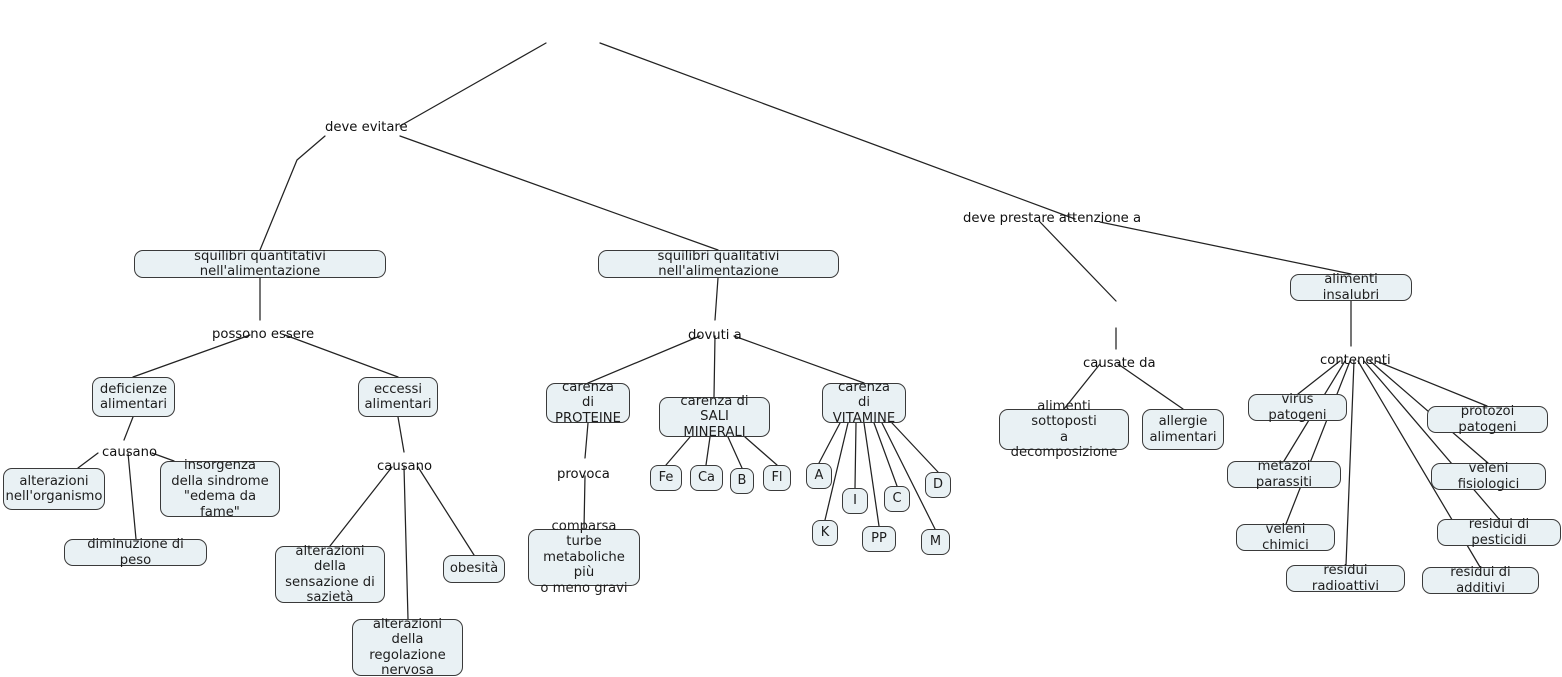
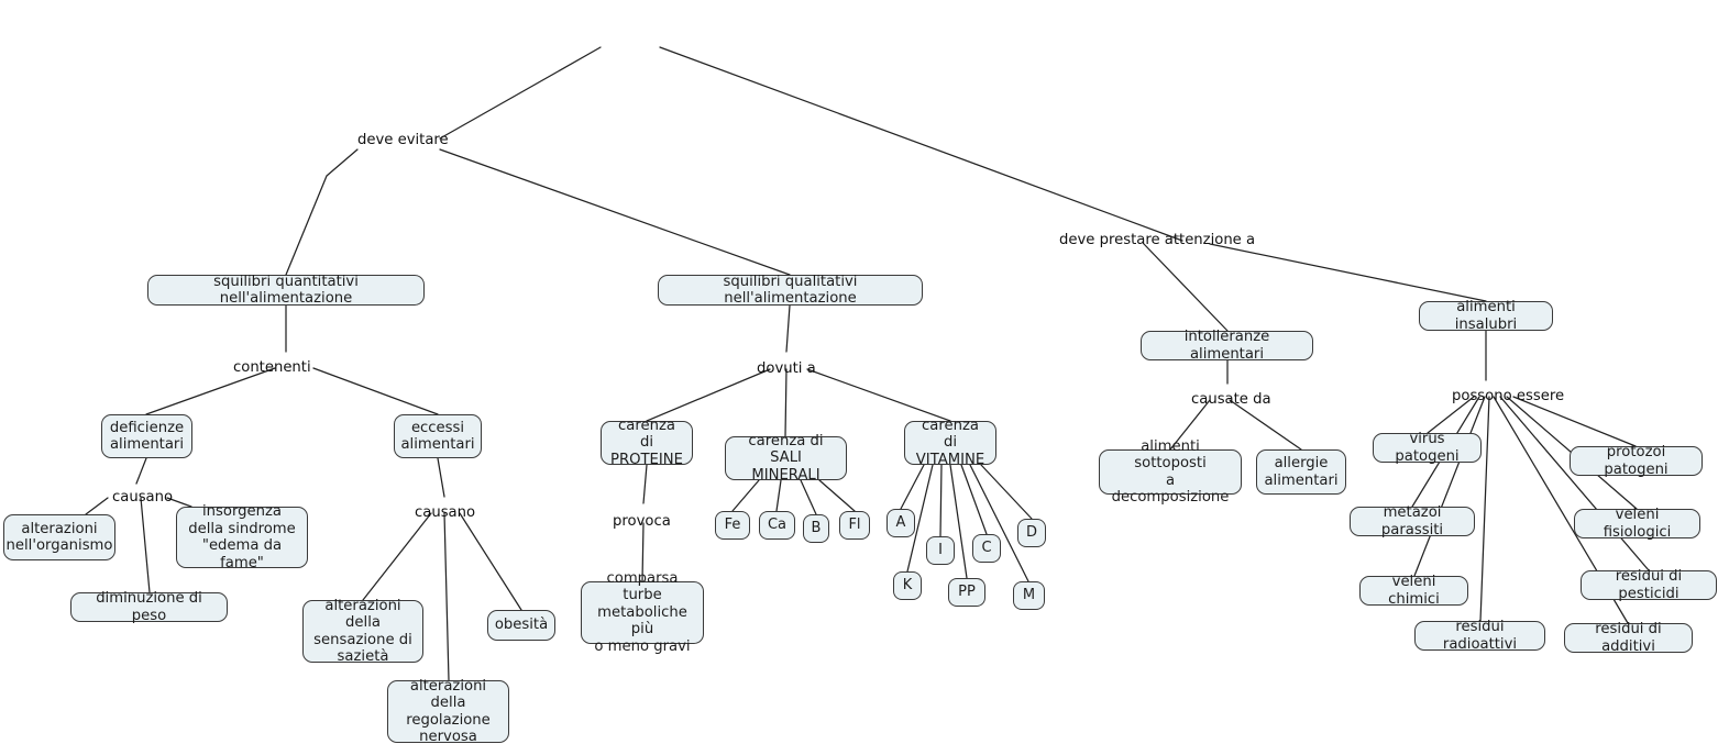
  squilibri quantitativi nell'alimentazione
  squilibri qualitativi nell'alimentazione
+ intolleranze alimentari
  alimenti insalubri
  deficienze
  alimentari
  eccessi
  alimentari
  alterazioni
  nell'organismo
  diminuzione di peso
  insorgenza
  della sindrome
  "edema da fame"
  alterazioni della
  sensazione di
  sazietà
  alterazioni della
  regolazione
  nervosa
  obesità
  carenza di
  PROTEINE
  carenza di
  SALI MINERALI
  carenza di
  VITAMINE
  comparsa turbe
  metaboliche più
  o meno gravi
  Fe
  Ca
  B
  Fl
  A
  K
  I
  PP
  C
  M
  D
  alimenti sottoposti
  a decomposizione
  allergie
  alimentari
  virus patogeni
  metazoi parassiti
  veleni chimici
  residui radioattivi
  residui di additivi
  residui di pesticidi
  veleni fisiologici
  protozoi patogeni
  deve evitare
  deve prestare attenzione a
- possono essere
+ contenenti
  causano
  causano
  dovuti a
  provoca
  causate da
- contenenti
+ possono essere
